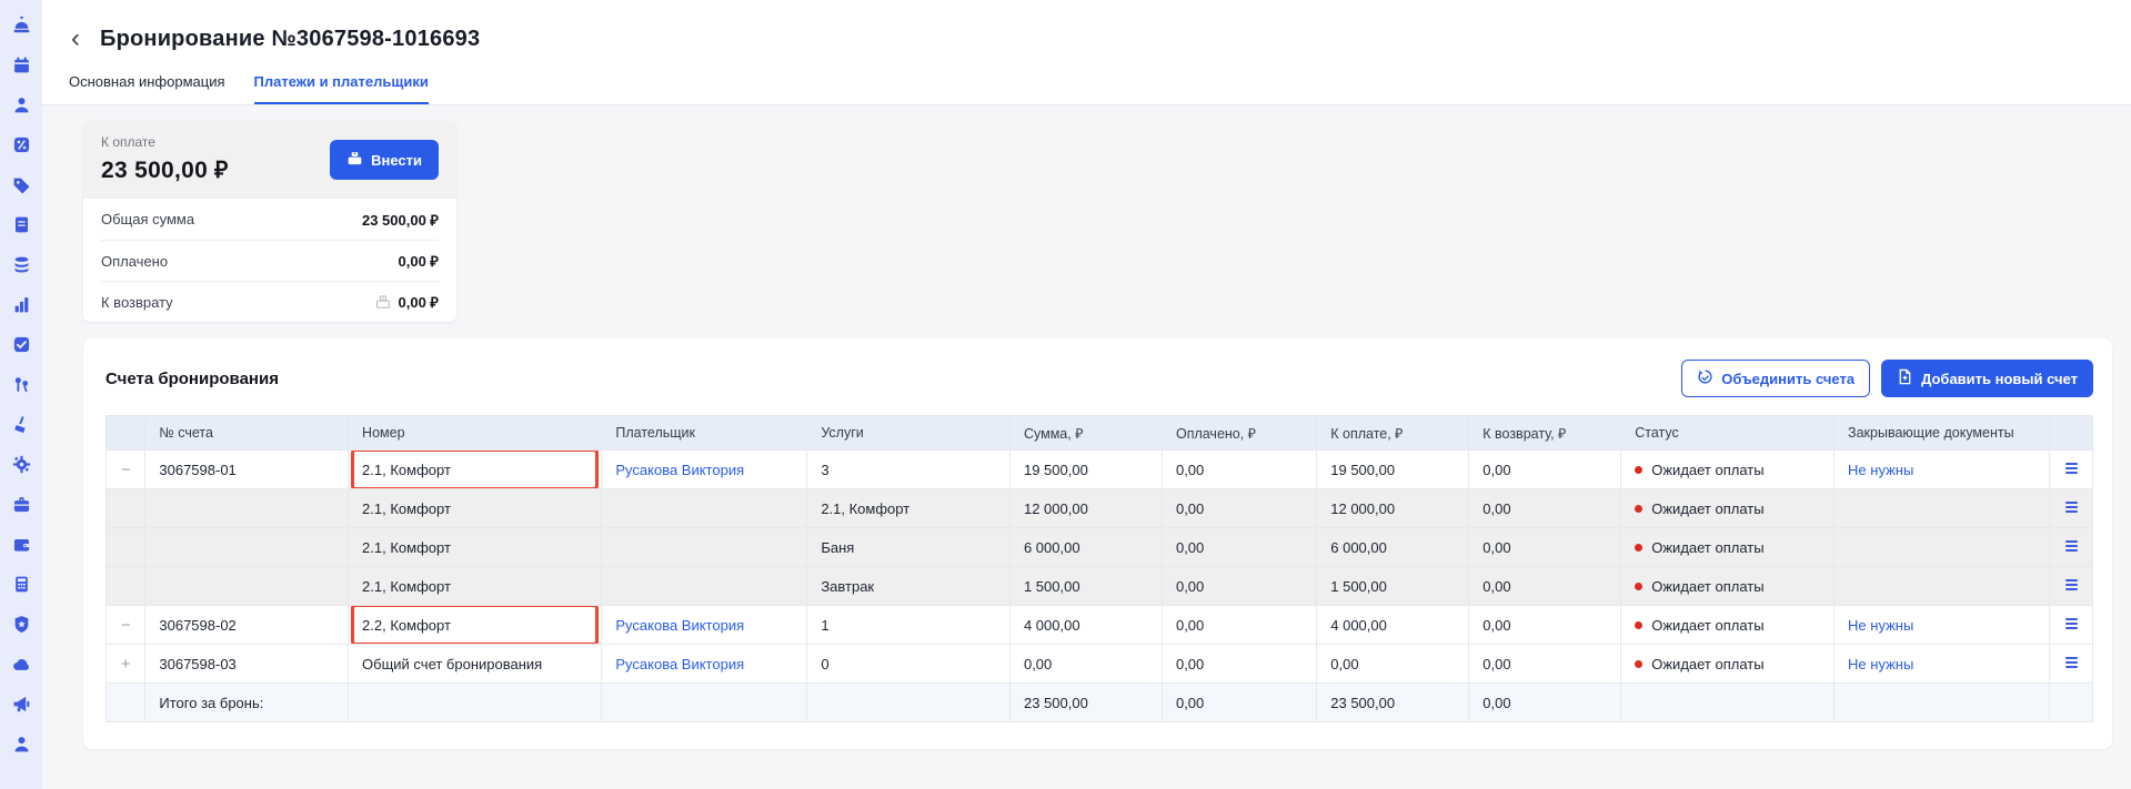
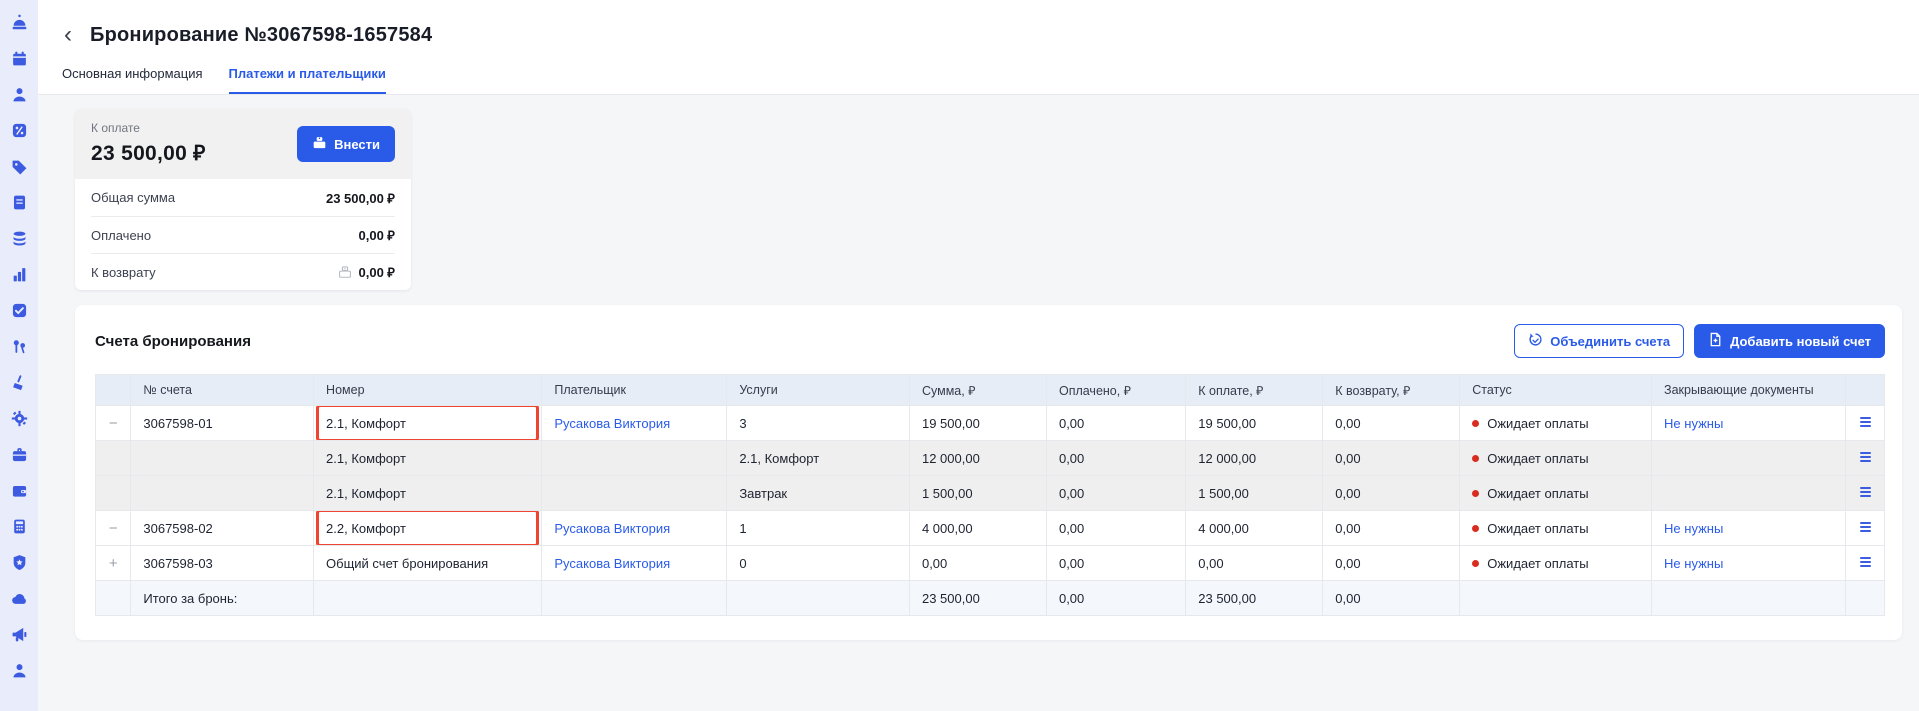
  ‹
- Бронирование №3067598-1016693
+ Бронирование №3067598-1657584
  Основная информация
  Платежи и плательщики
  К оплате
  23 500,00 ₽
  Внести
  Общая сумма
  23 500,00 ₽
  Оплачено
  0,00 ₽
  К возврату
  0,00 ₽
  Счета бронирования
  Объединить счета
  Добавить новый счет
  	№ счета	Номер	Плательщик	Услуги	Сумма, ₽	Оплачено, ₽	К оплате, ₽	К возврату, ₽	Статус	Закрывающие документы
  −	3067598-01	2.1, Комфорт	Русакова Виктория	3	19 500,00	0,00	19 500,00	0,00	Ожидает оплаты	Не нужны
  		2.1, Комфорт		2.1, Комфорт	12 000,00	0,00	12 000,00	0,00	Ожидает оплаты
- 		2.1, Комфорт		Баня	6 000,00	0,00	6 000,00	0,00	Ожидает оплаты
  		2.1, Комфорт		Завтрак	1 500,00	0,00	1 500,00	0,00	Ожидает оплаты
  −	3067598-02	2.2, Комфорт	Русакова Виктория	1	4 000,00	0,00	4 000,00	0,00	Ожидает оплаты	Не нужны
  +	3067598-03	Общий счет бронирования	Русакова Виктория	0	0,00	0,00	0,00	0,00	Ожидает оплаты	Не нужны
  	Итого за бронь:				23 500,00	0,00	23 500,00	0,00
